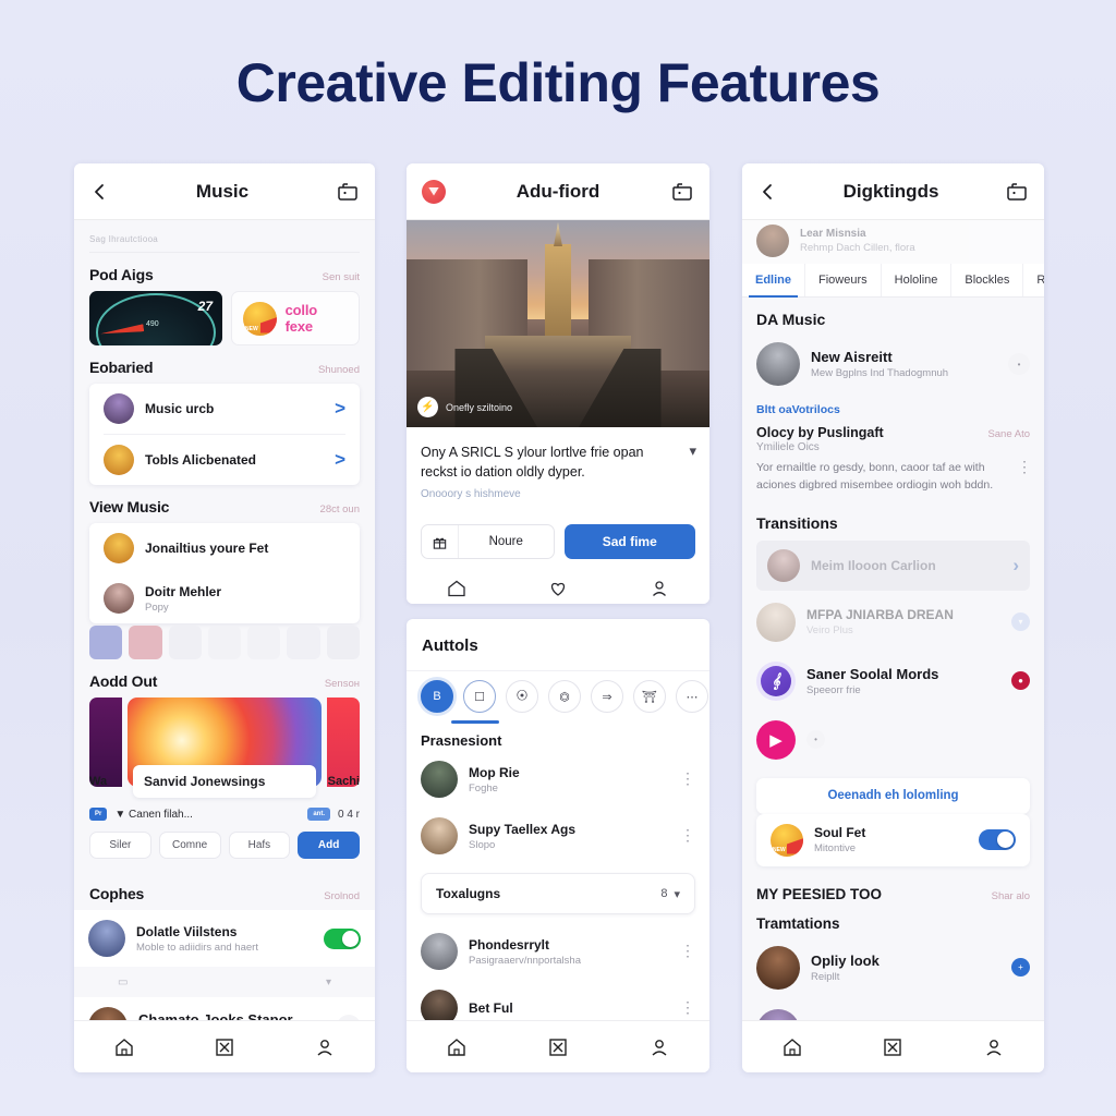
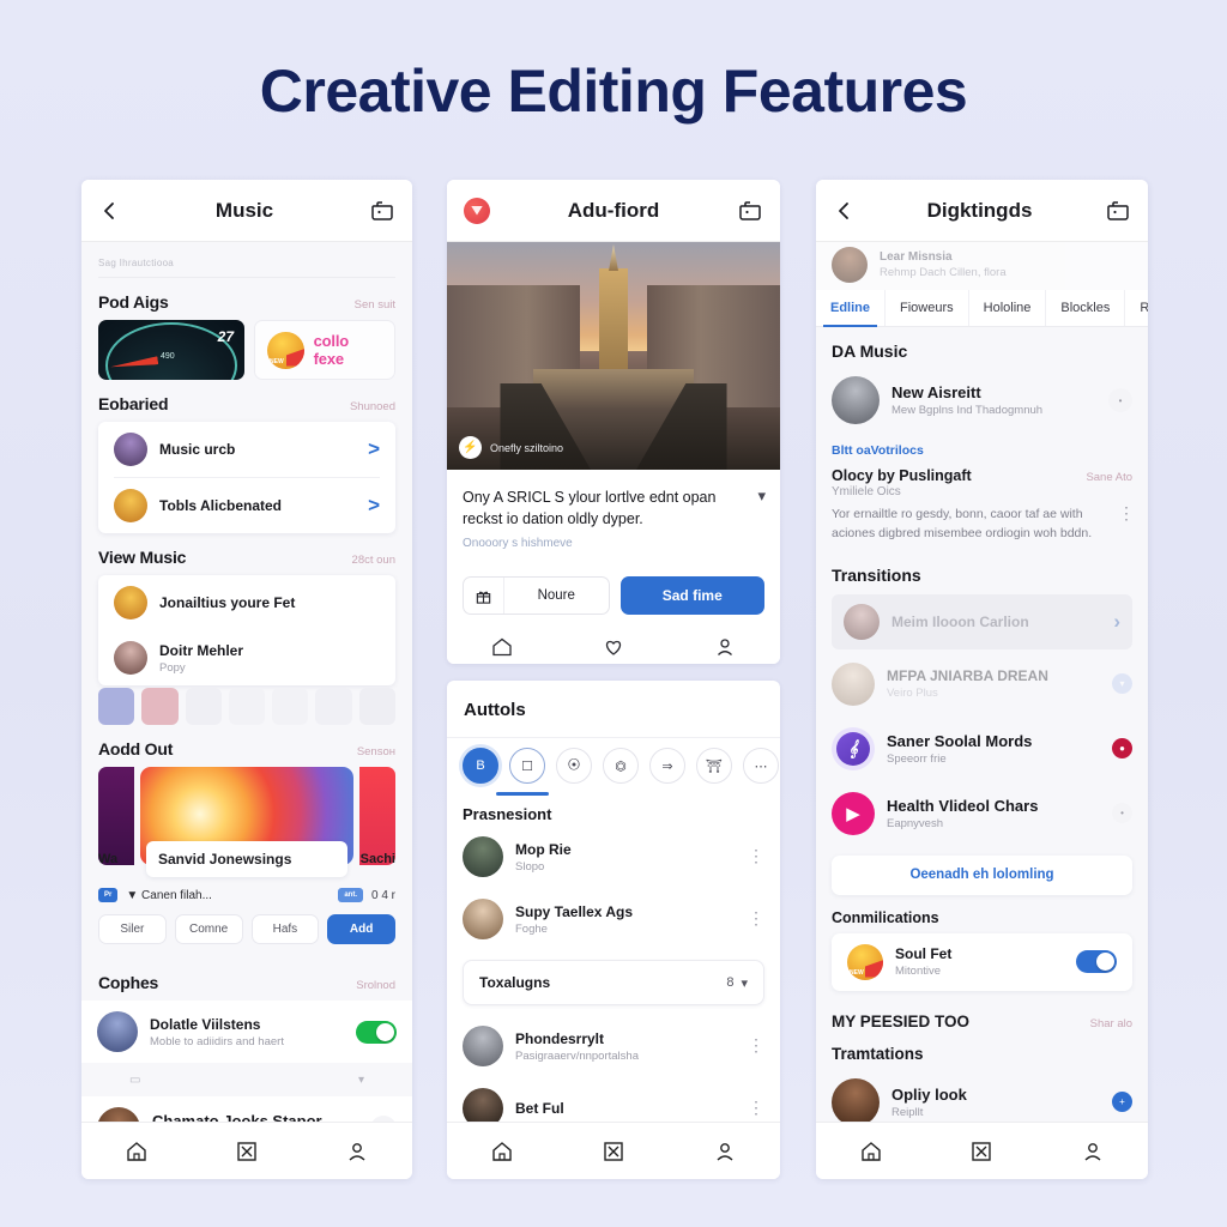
  Creative Editing Features
  Music
  Sag Ihrautctiooa
  Pod Aigs
  Sen suit
  27
  collo fexe
  Eobaried
  Shunoed
  Music urcb
  >
  Tobls Alicbenated
  >
  View Music
  28ct oun
  Jonailtius youre Fet
  Doitr Mehler
  Popy
  Aodd Out
  Sensон
  Wa
  Sanvid Jonewsings
  Sachi
  ▼ Canen filah...
  0 4 r
  Siler
  Comne
  Hafs
  Add
  Cophes
  Srolnod
  Dolatle Viilstens
  Moble to adiidirs and haert
  ▭
  ▾
  Adu-fiord
  ⚡
  Onefly sziltoino
- Ony A SRICL S ylour lortlve frie opan reckst io dation oldly dyper.
+ Ony A SRICL S ylour lortlve ednt opan reckst io dation oldly dyper.
  Onooory s hishmeve
  ▾
  Noure
  Sad fime
  Auttols
  B
  ☐
  ⦿
  ⏣
  ⇒
  ⛩
  ⋯
  Prasnesiont
  Mop Rie
- Foghe
+ Slopo
  ⋮
  Supy Taellex Ags
- Slopo
+ Foghe
  ⋮
  Toxalugns
  8
  ▾
  Phondesrrylt
  Pasigraaerv/nnportalsha
  ⋮
  Bet Ful
  ⋮
  Digktingds
  Lear Misnsia
  Rehmp Dach Cillen, flora
  Edline
  Fioweurs
  Hololine
  Blockles
  R
  DA Music
  New Aisreitt
  Mew Bgplns Ind Thadogmnuh
  •
  Bltt oaVotrilocs
  Olocy by Puslingaft
  Sane Ato
  Ymiliele Oics
  Yor ernailtle ro gesdy, bonn, caoor taf ae with aciones digbred misembee ordiogin woh bddn.
  ⋮
  Transitions
  Meim Ilooon Carlion
  ›
  MFPA JNIARBA DREAN
  Veiro Plus
  ▾
  𝄞
  Saner Soolal Mords
  Speeorr frie
  ●
  ▶
+ Health Vlideol Chars
+ Eapnyvesh
  •
  Oeenadh eh lolomling
+ Conmilications
  Soul Fet
  Mitontive
  MY PEESIED TOO
  Shar alo
  Tramtations
  Opliy look
  Reipllt
  +
